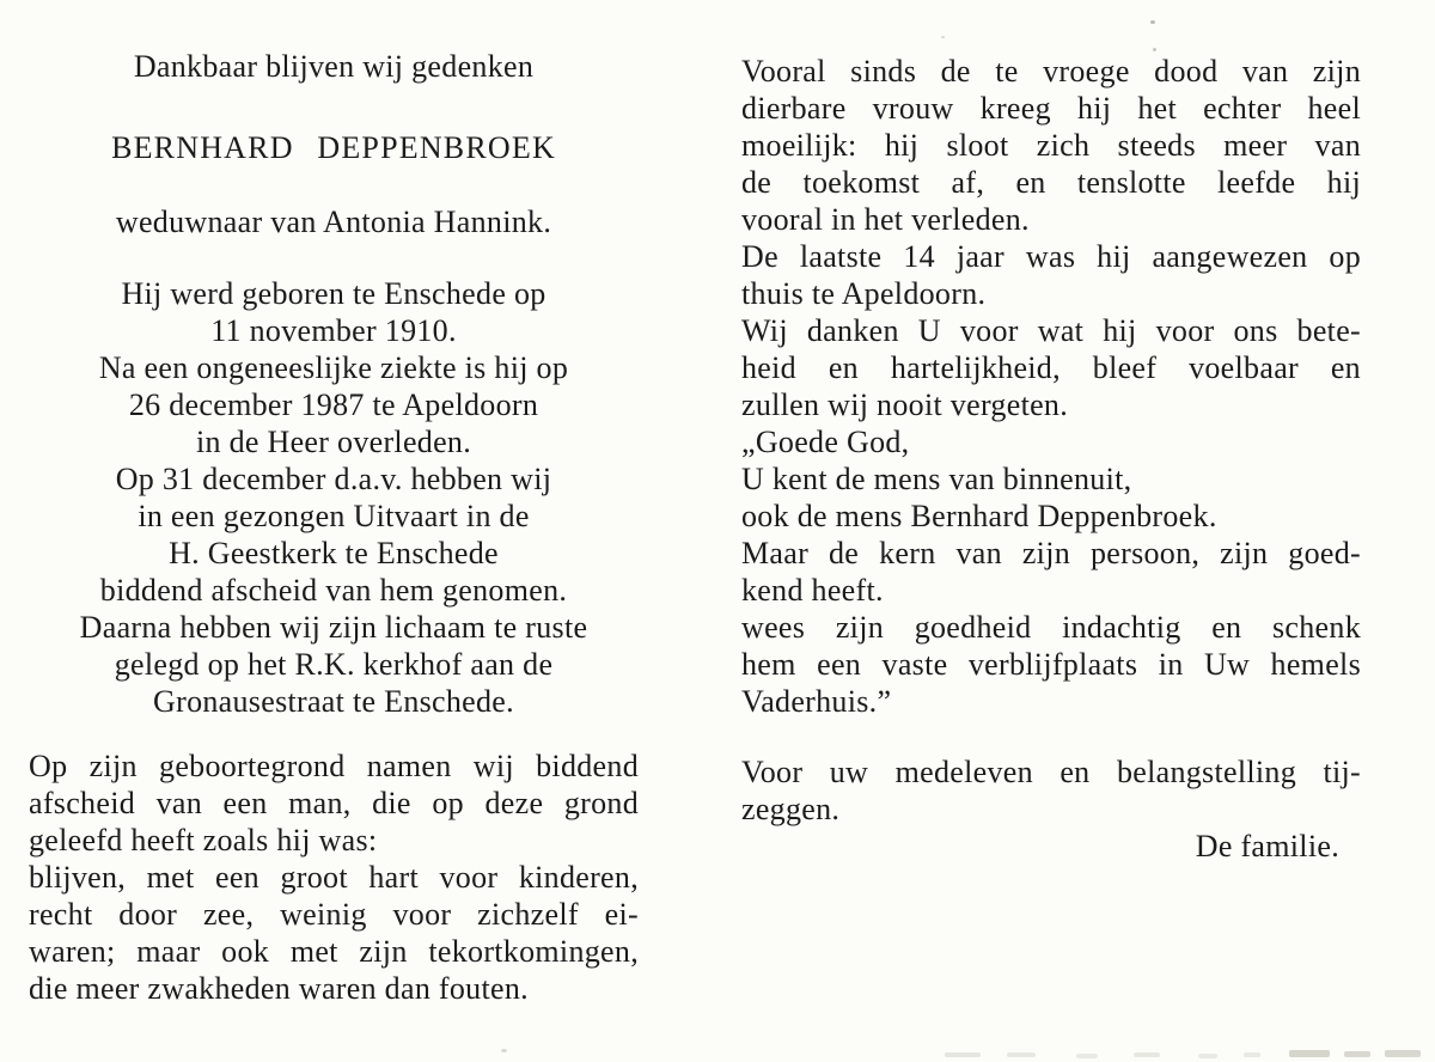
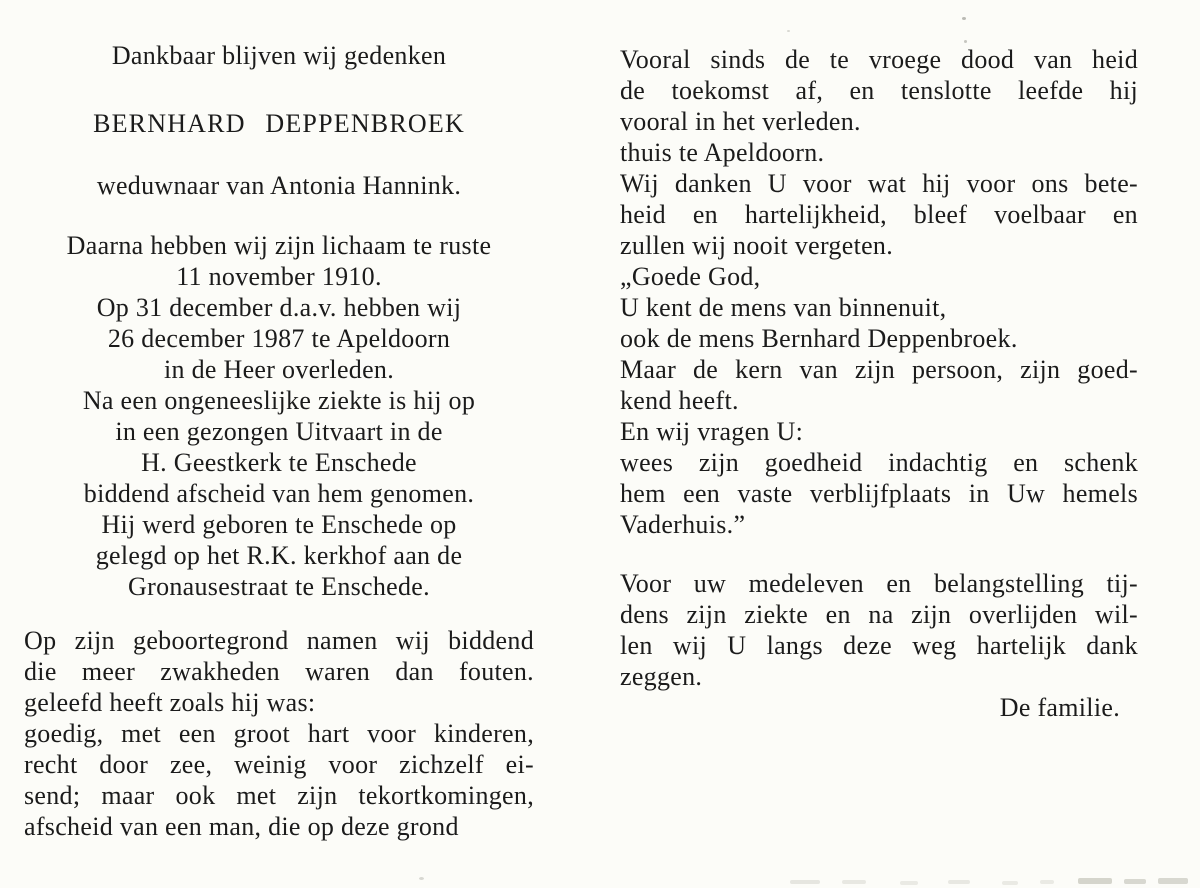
  Dankbaar blijven wij gedenken
  BERNHARD DEPPENBROEK
  weduwnaar van Antonia Hannink.
- Hij werd geboren te Enschede op
+ Daarna hebben wij zijn lichaam te ruste
  11 november 1910.
- Na een ongeneeslijke ziekte is hij op
+ Op 31 december d.a.v. hebben wij
  26 december 1987 te Apeldoorn
  in de Heer overleden.
- Op 31 december d.a.v. hebben wij
+ Na een ongeneeslijke ziekte is hij op
  in een gezongen Uitvaart in de
  H. Geestkerk te Enschede
  biddend afscheid van hem genomen.
- Daarna hebben wij zijn lichaam te ruste
+ Hij werd geboren te Enschede op
  gelegd op het R.K. kerkhof aan de
  Gronausestraat te Enschede.
  Op zijn geboortegrond namen wij biddend
- afscheid van een man, die op deze grond
+ die meer zwakheden waren dan fouten.
  geleefd heeft zoals hij was:
- blijven, met een groot hart voor kinderen,
+ goedig, met een groot hart voor kinderen,
  recht door zee, weinig voor zichzelf ei-
- waren; maar ook met zijn tekortkomingen,
+ send; maar ook met zijn tekortkomingen,
- die meer zwakheden waren dan fouten.
+ afscheid van een man, die op deze grond
- Vooral sinds de te vroege dood van zijn
+ Vooral sinds de te vroege dood van heid
- dierbare vrouw kreeg hij het echter heel
- moeilijk: hij sloot zich steeds meer van
  de toekomst af, en tenslotte leefde hij
  vooral in het verleden.
- De laatste 14 jaar was hij aangewezen op
  thuis te Apeldoorn.
  Wij danken U voor wat hij voor ons bete-
  heid en hartelijkheid, bleef voelbaar en
  zullen wij nooit vergeten.
  „Goede God,
  U kent de mens van binnenuit,
  ook de mens Bernhard Deppenbroek.
  Maar de kern van zijn persoon, zijn goed-
  kend heeft.
+ En wij vragen U:
  wees zijn goedheid indachtig en schenk
  hem een vaste verblijfplaats in Uw hemels
  Vaderhuis.”
  Voor uw medeleven en belangstelling tij-
+ dens zijn ziekte en na zijn overlijden wil-
+ len wij U langs deze weg hartelijk dank
  zeggen.
  De familie.
